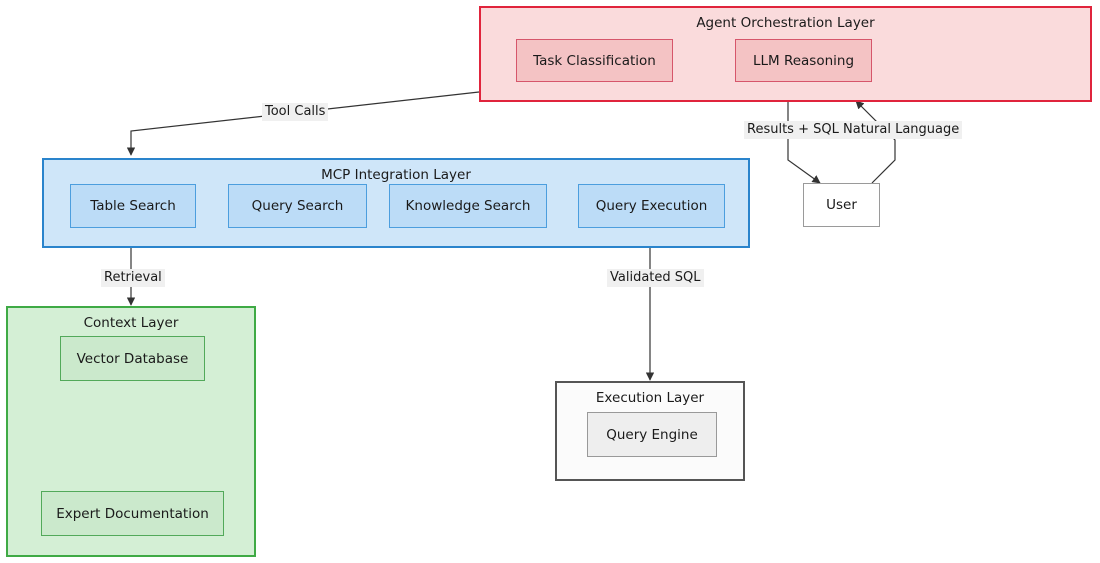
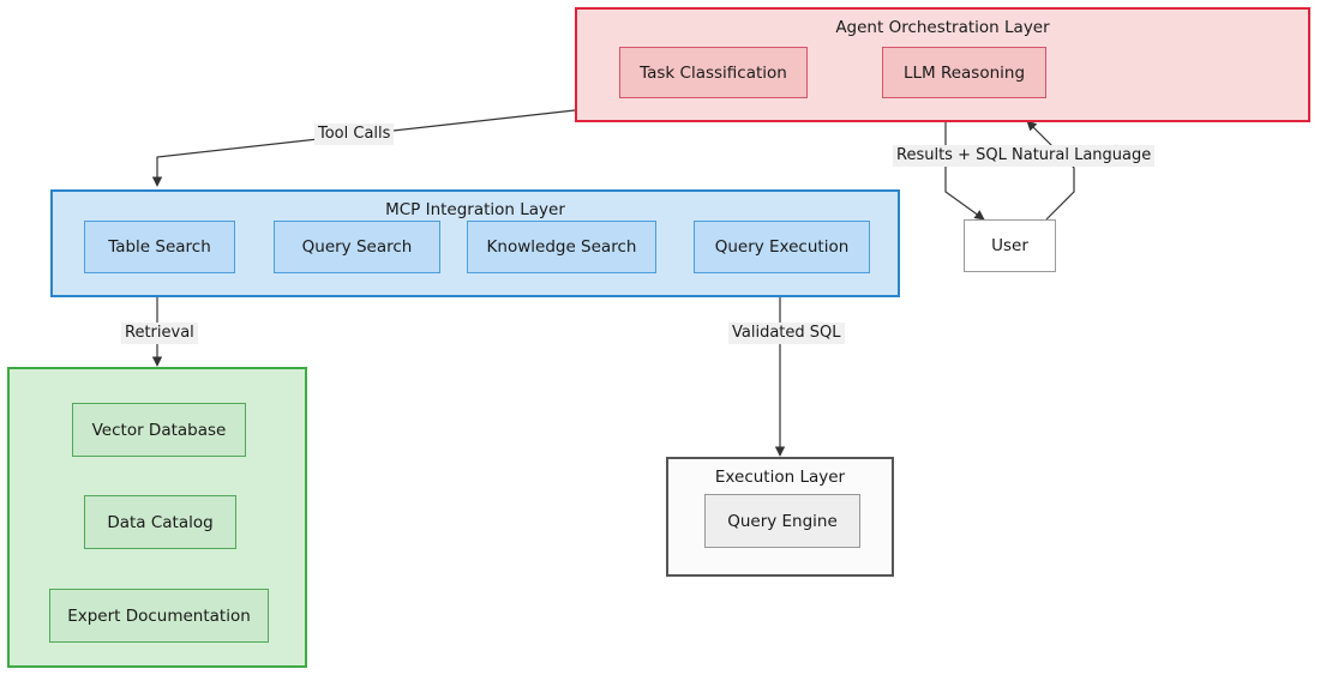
  Tool Calls
  Results + SQL
  Natural Language
  Retrieval
  Validated SQL
  Agent Orchestration Layer
  Task Classification
  LLM Reasoning
  MCP Integration Layer
  Table Search
  Query Search
  Knowledge Search
  Query Execution
- Context Layer
  Vector Database
+ Data Catalog
  Expert Documentation
  Execution Layer
  Query Engine
  User
